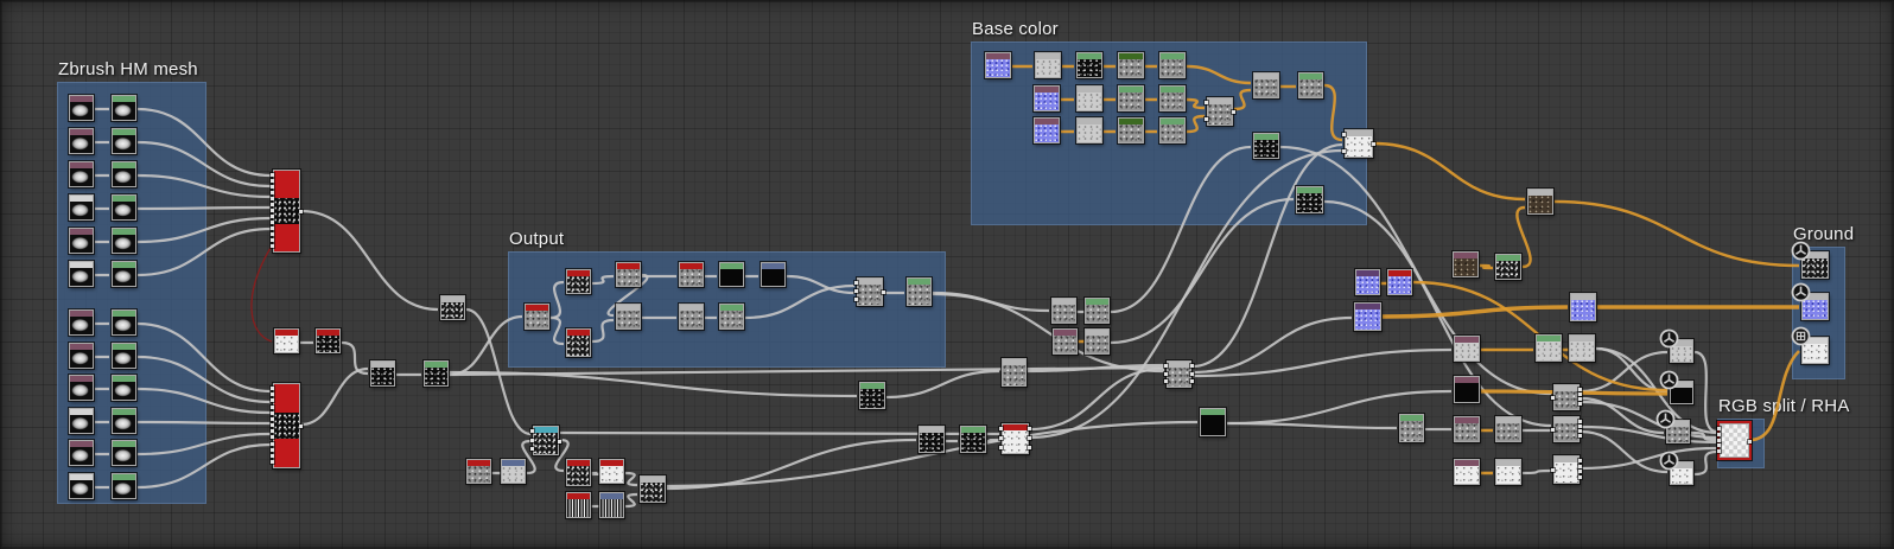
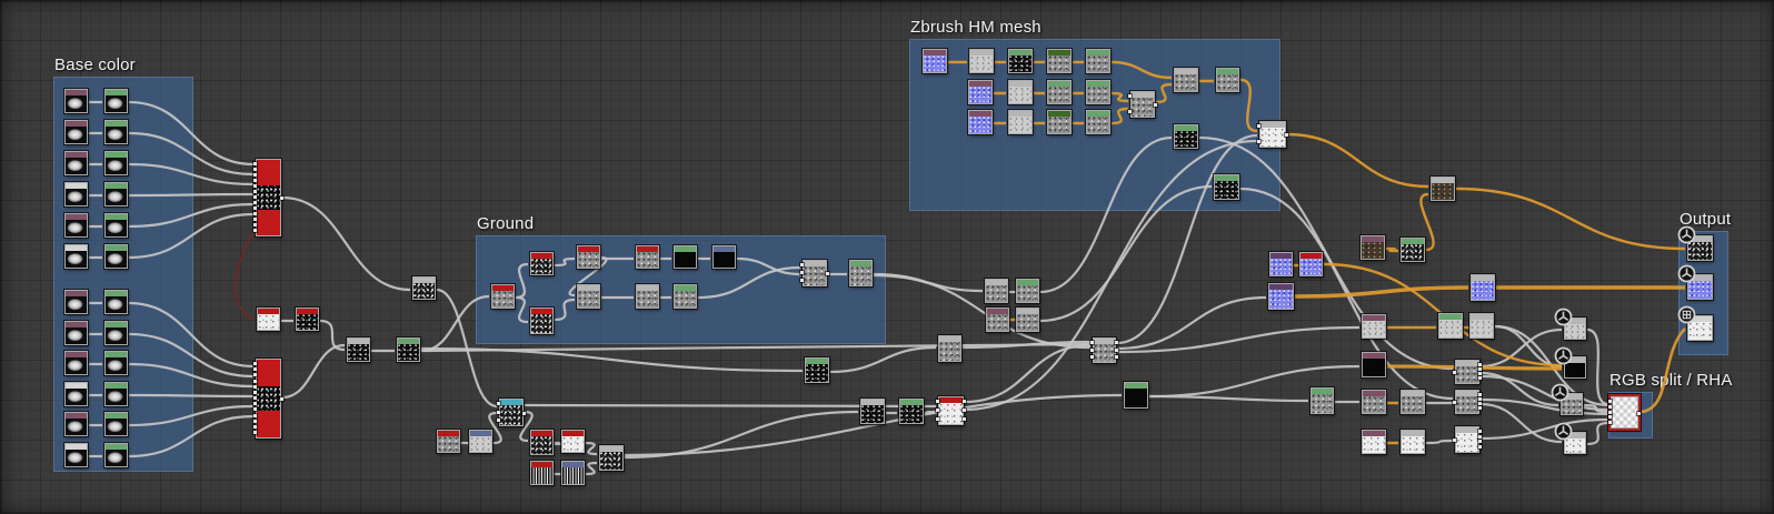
- Zbrush HM mesh
+ Base color
- Output
+ Ground
- Base color
+ Zbrush HM mesh
- Ground
+ Output
  RGB slit / RHA
